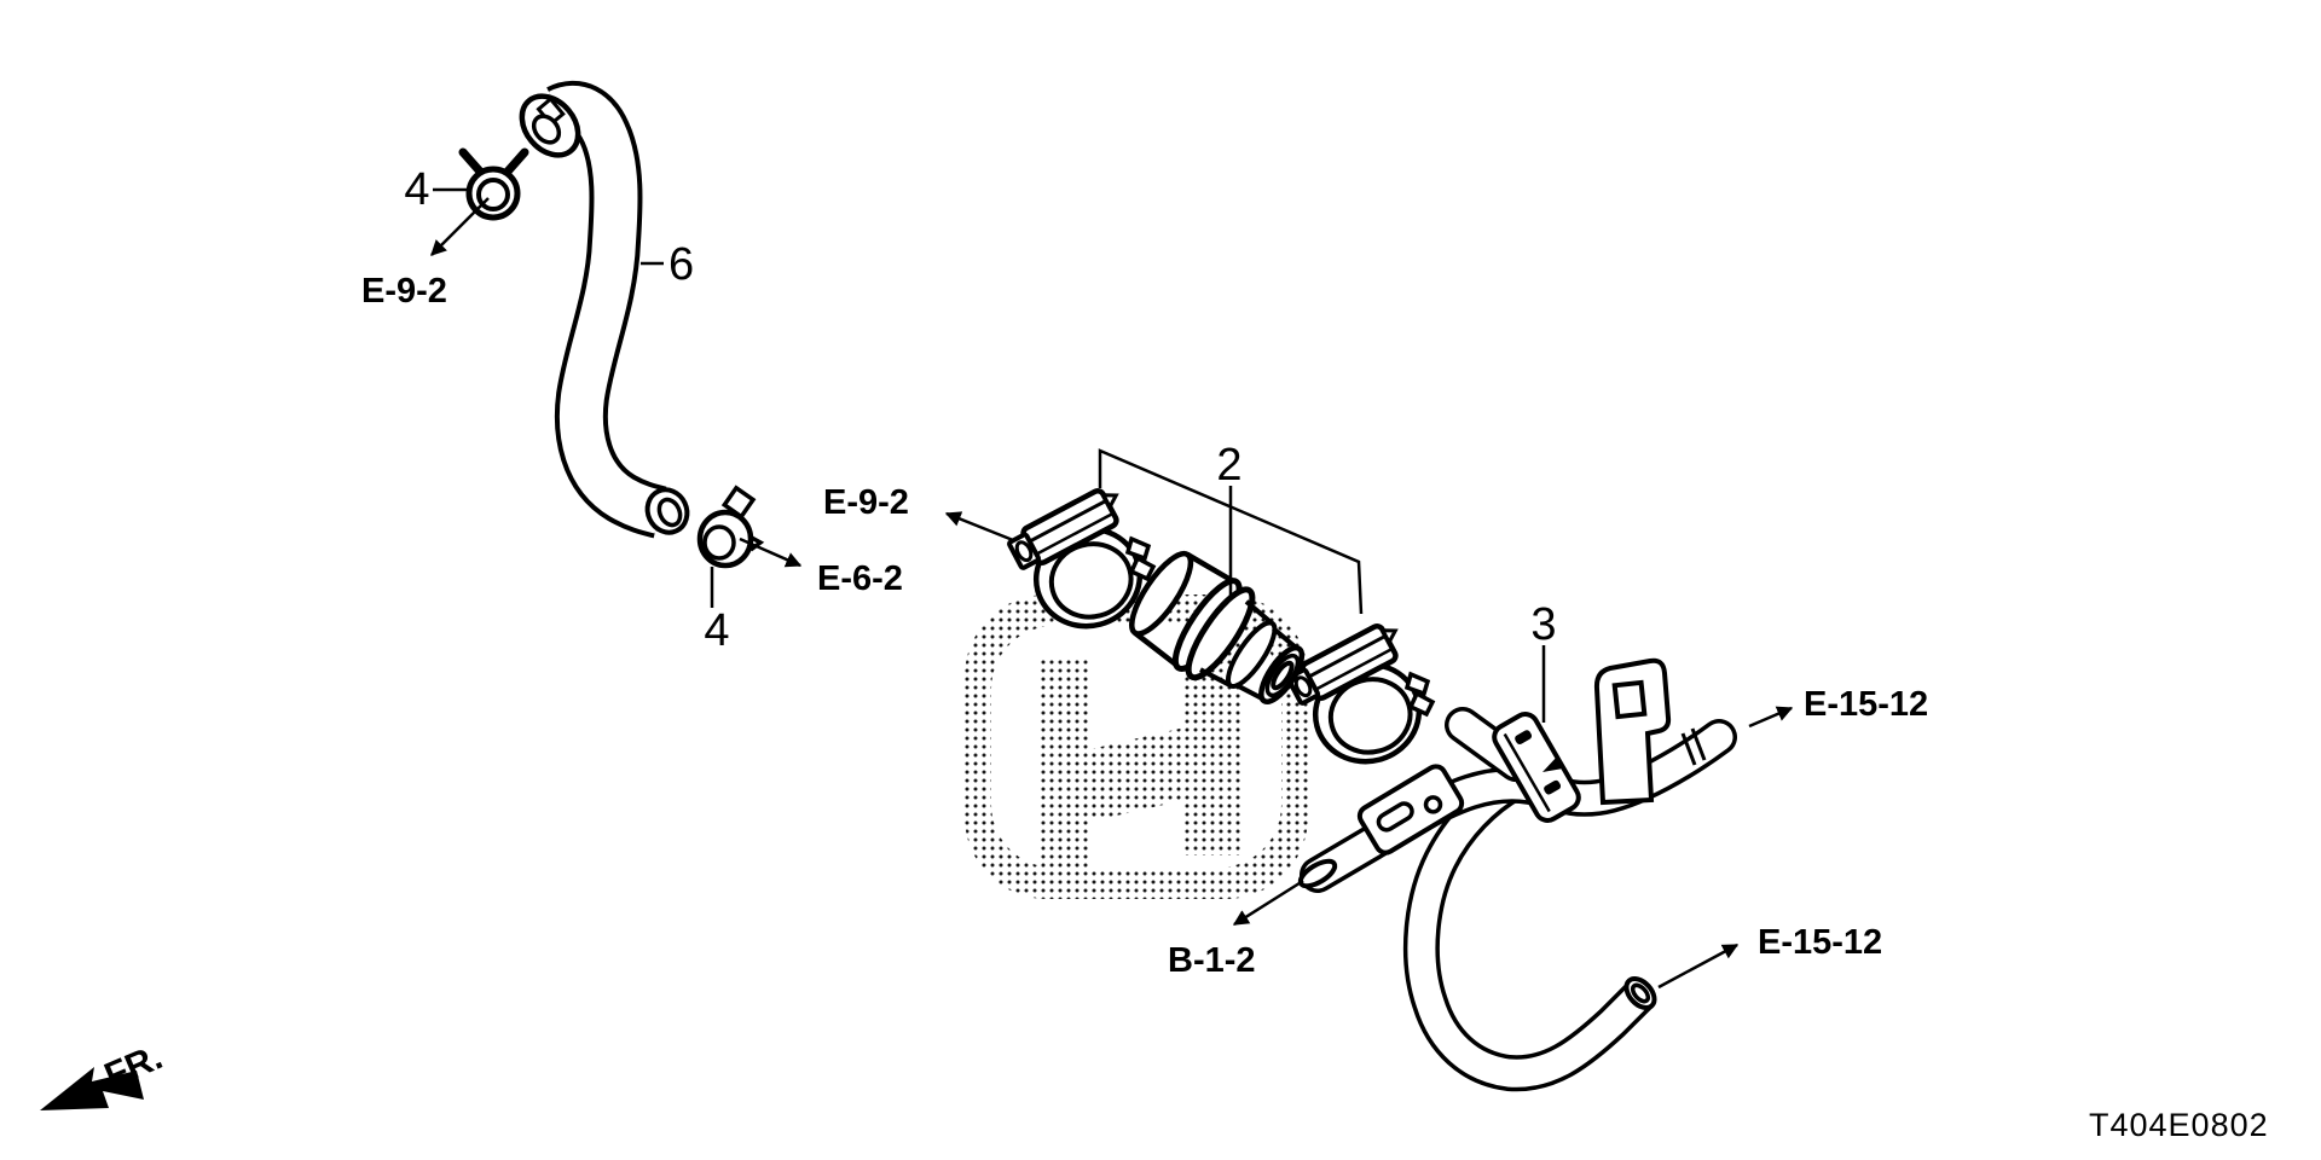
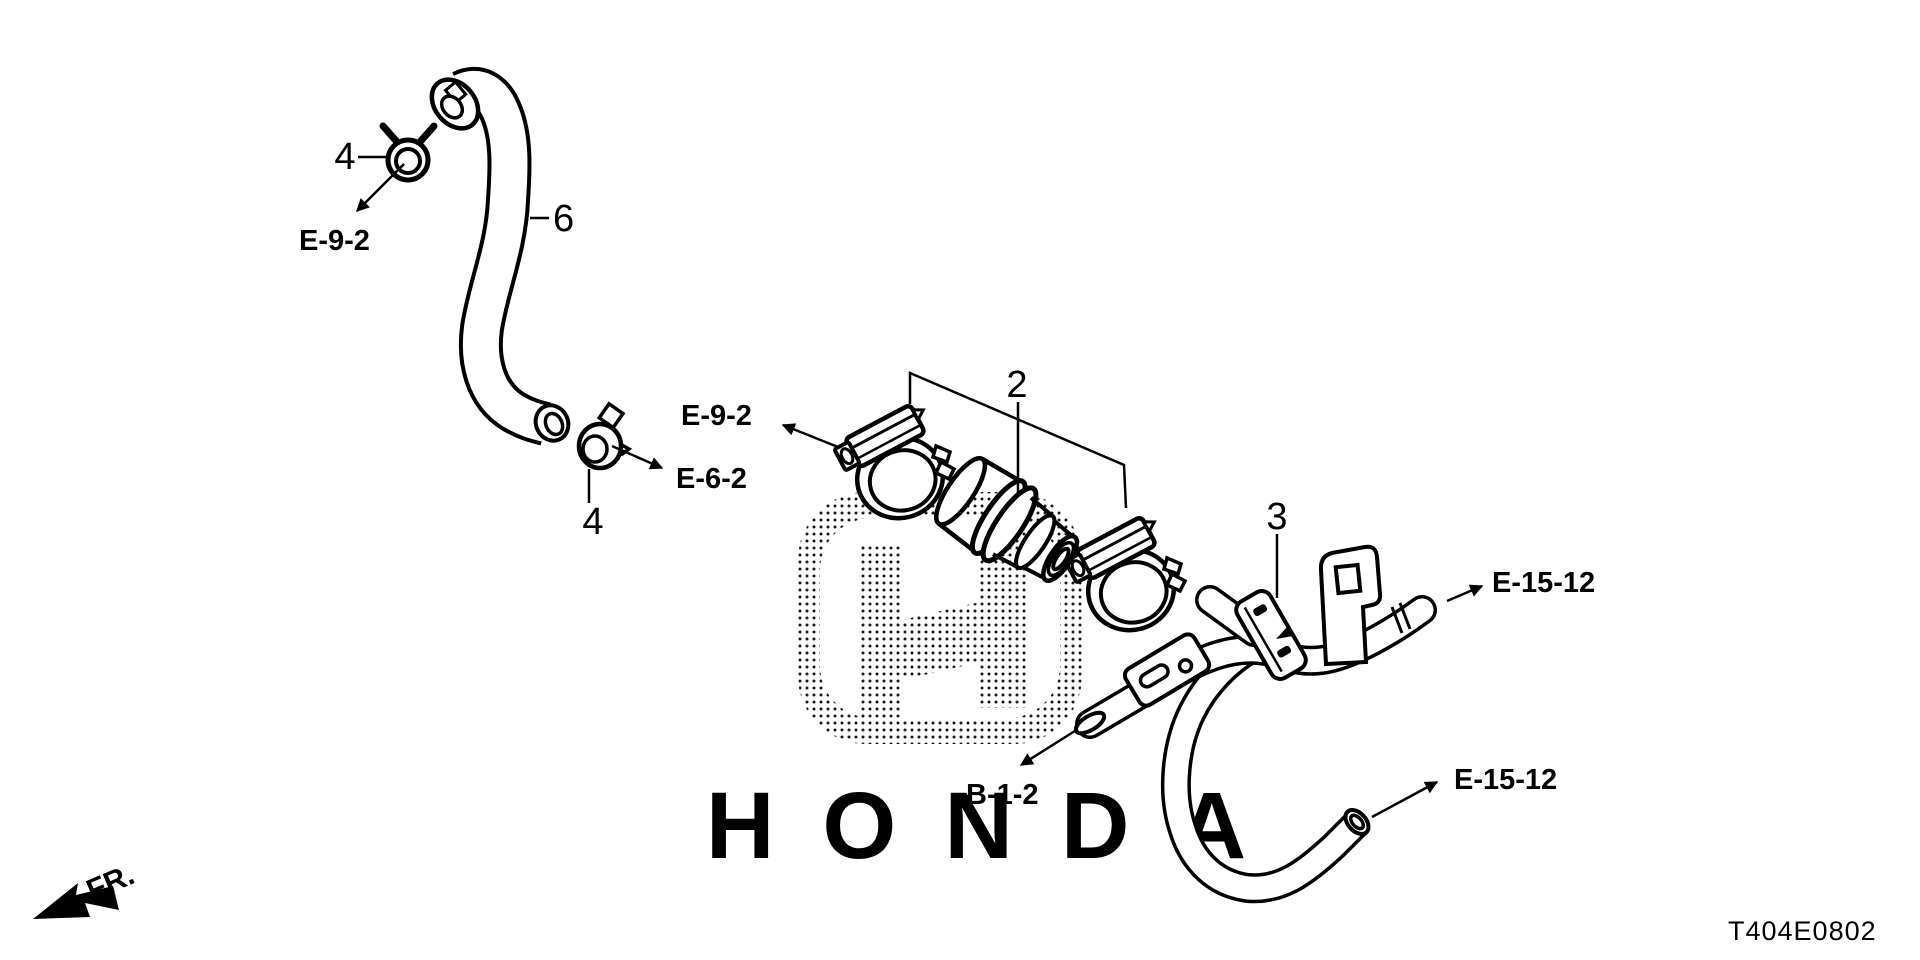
+ HONDA
  4
  E-9-2
  6
  E-9-2
  E-6-2
  4
  2
  3
  E-15-12
  E-15-12
  B-1-2
  T404E0802
